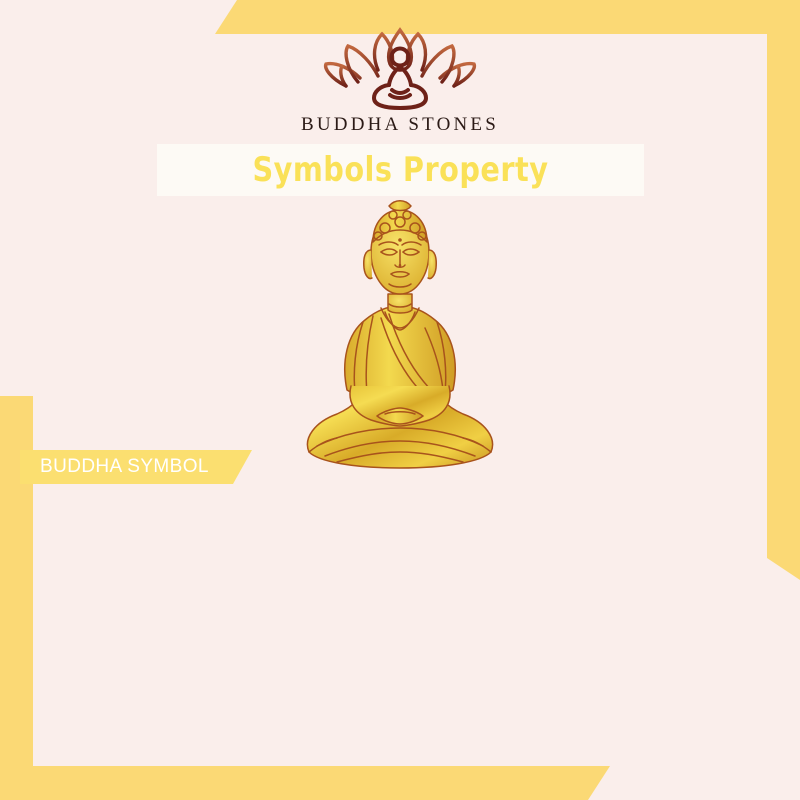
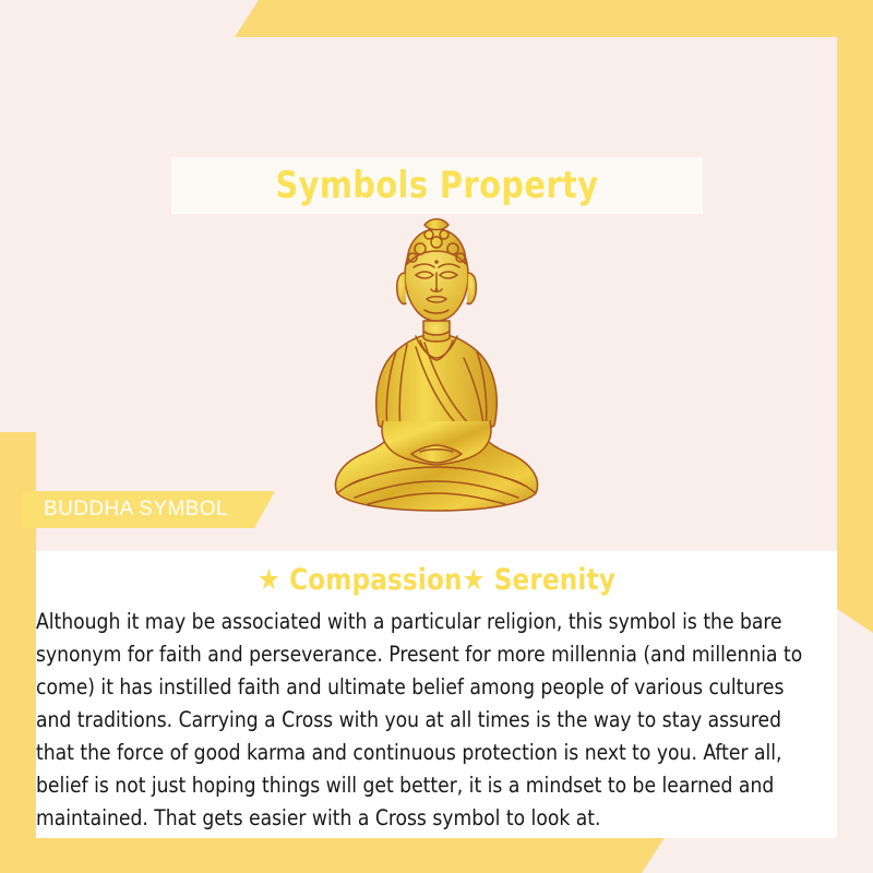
- BUDDHA STONES
  Symbols Property
  BUDDHA SYMBOL
+ ★ Compassion★ Serenity
+ Although it may be associated with a particular religion, this symbol is the bare synonym for faith and perseverance. Present for more millennia (and millennia to come) it has instilled faith and ultimate belief among people of various cultures and traditions. Carrying a Cross with you at all times is the way to stay assured that the force of good karma and continuous protection is next to you. After all, belief is not just hoping things will get better, it is a mindset to be learned and maintained. That gets easier with a Cross symbol to look at.
